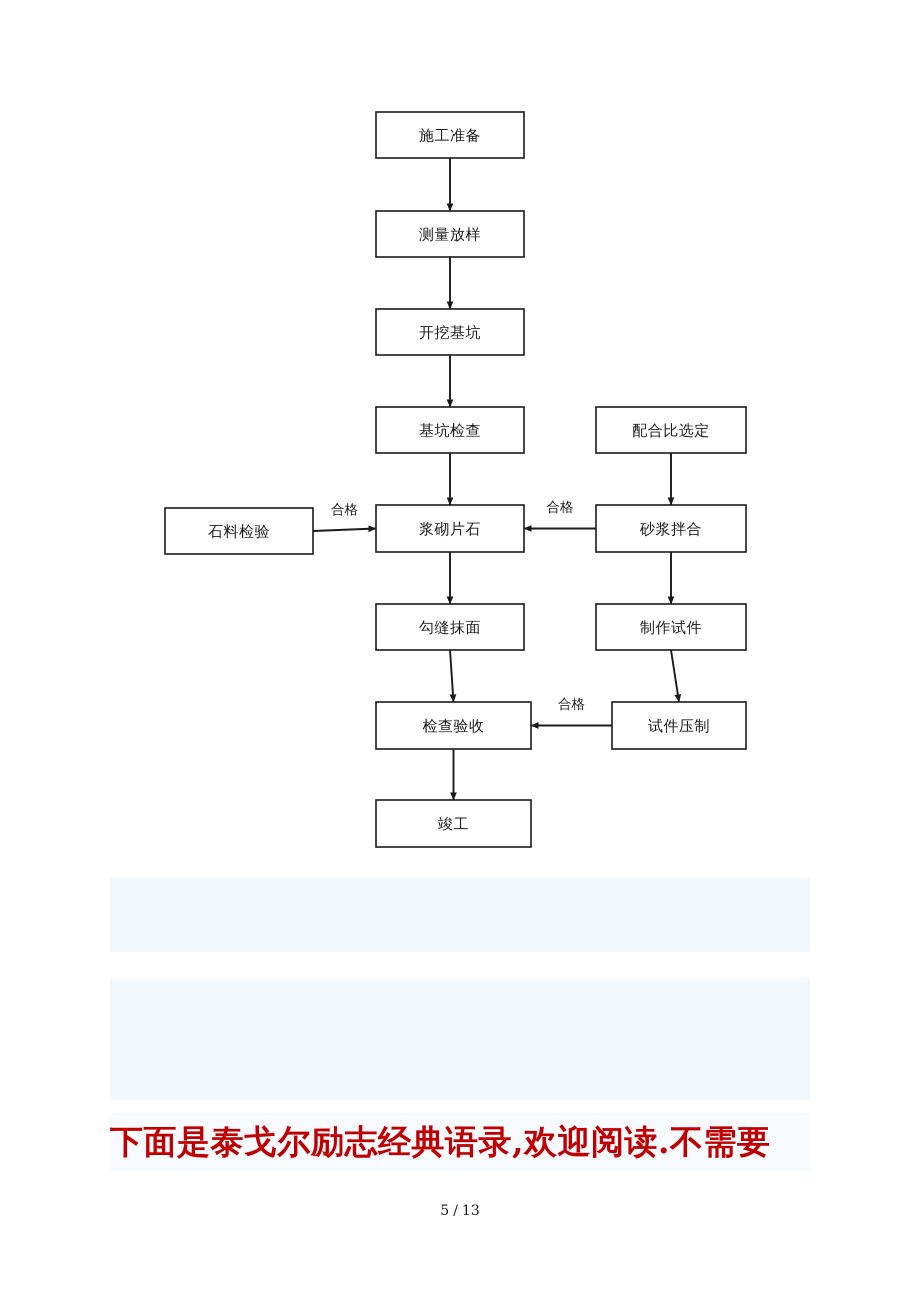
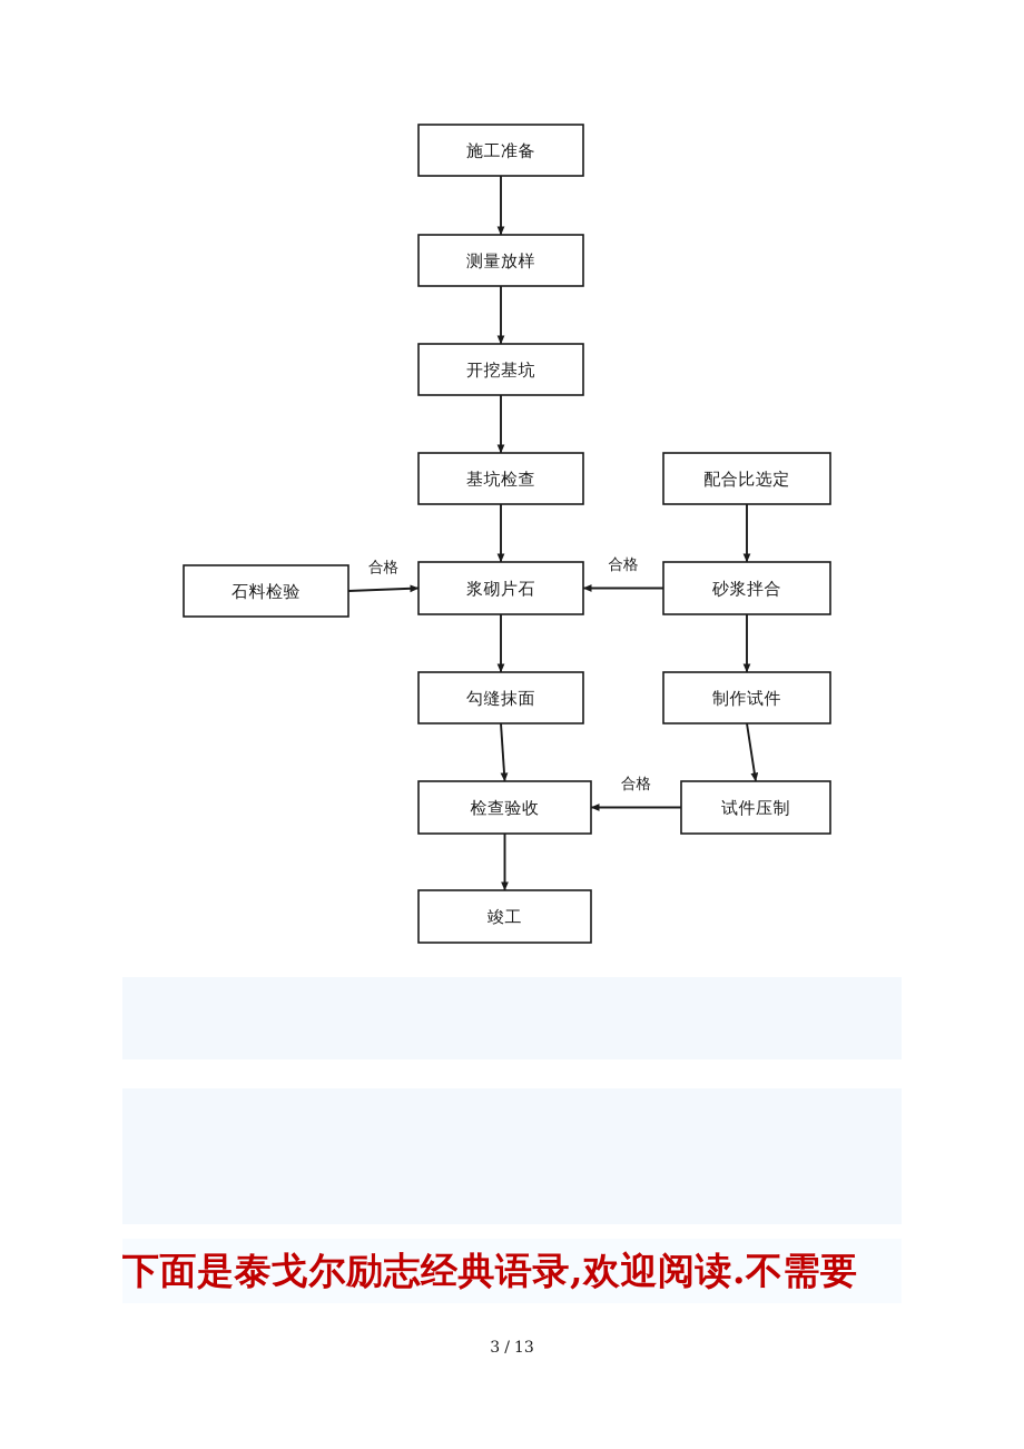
  施工准备
  测量放样
  开挖基坑
  基坑检查
  配合比选定
  石料检验
  浆砌片石
  砂浆拌合
  勾缝抹面
  制作试件
  检查验收
  试件压制
  竣工
  合格
  合格
  合格
  下面是泰戈尔励志经典语录,欢迎阅读.不需要
- 5 / 13
+ 3 / 13
